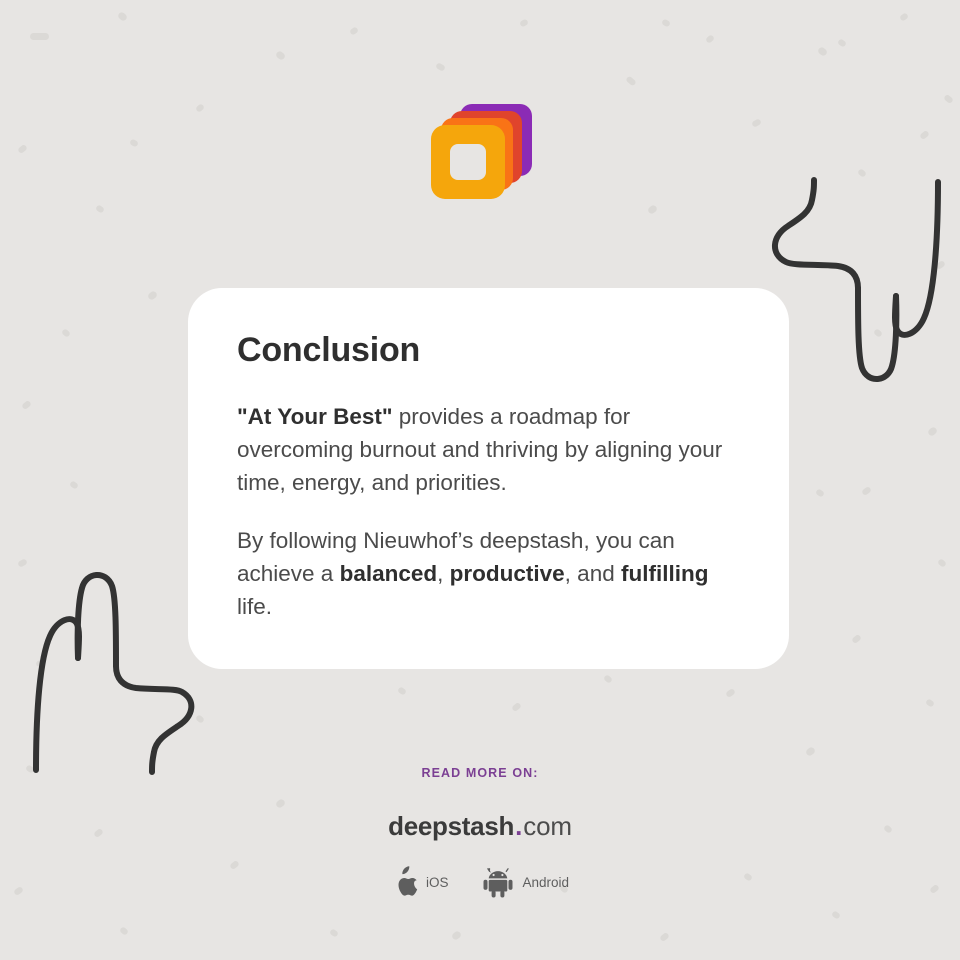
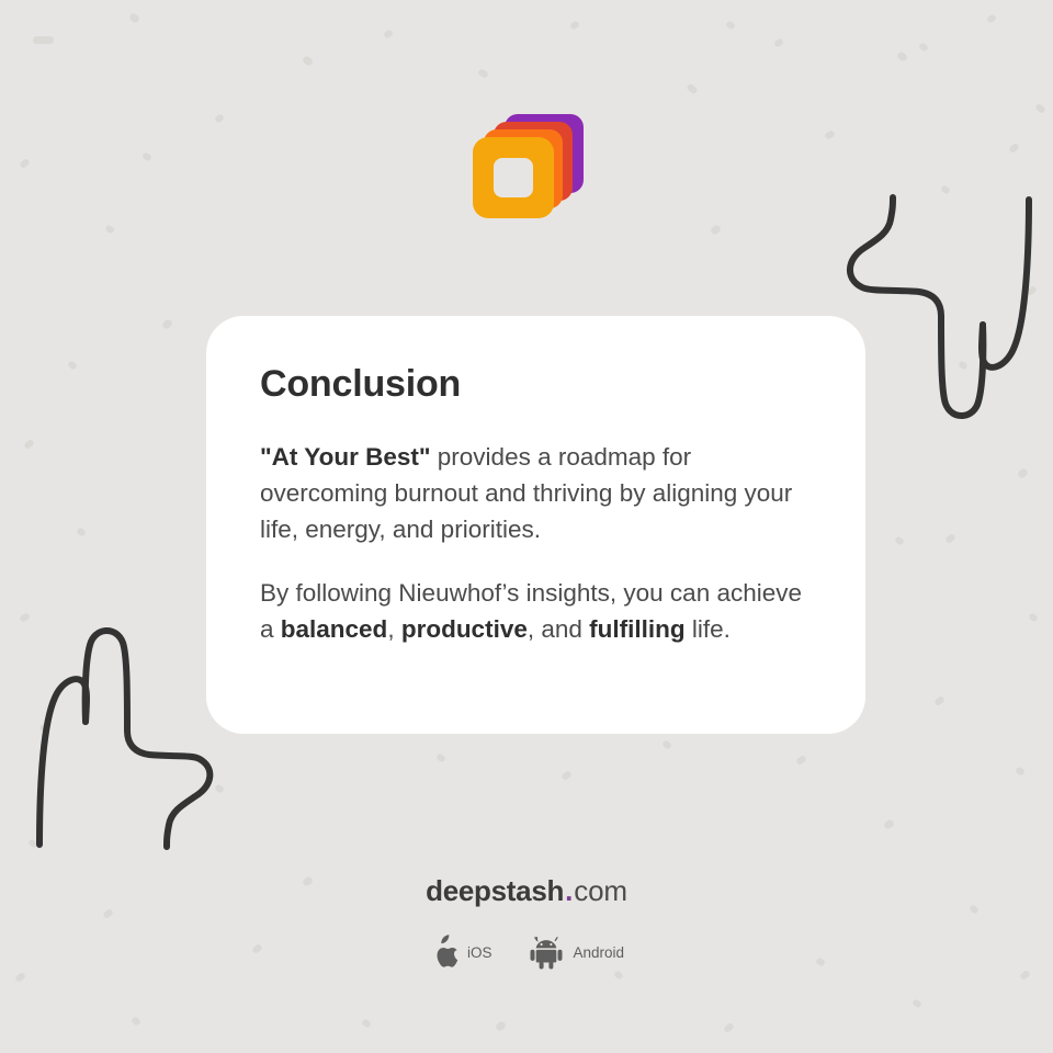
  Conclusion
- "At Your Best" provides a roadmap for overcoming burnout and thriving by aligning your time, energy, and priorities.
+ "At Your Best" provides a roadmap for overcoming burnout and thriving by aligning your life, energy, and priorities.
- By following Nieuwhof’s deepstash, you can achieve a balanced, productive, and fulfilling life.
+ By following Nieuwhof’s insights, you can achieve a balanced, productive, and fulfilling life.
- READ MORE ON:
  deepstash.com
  iOS
  Android
